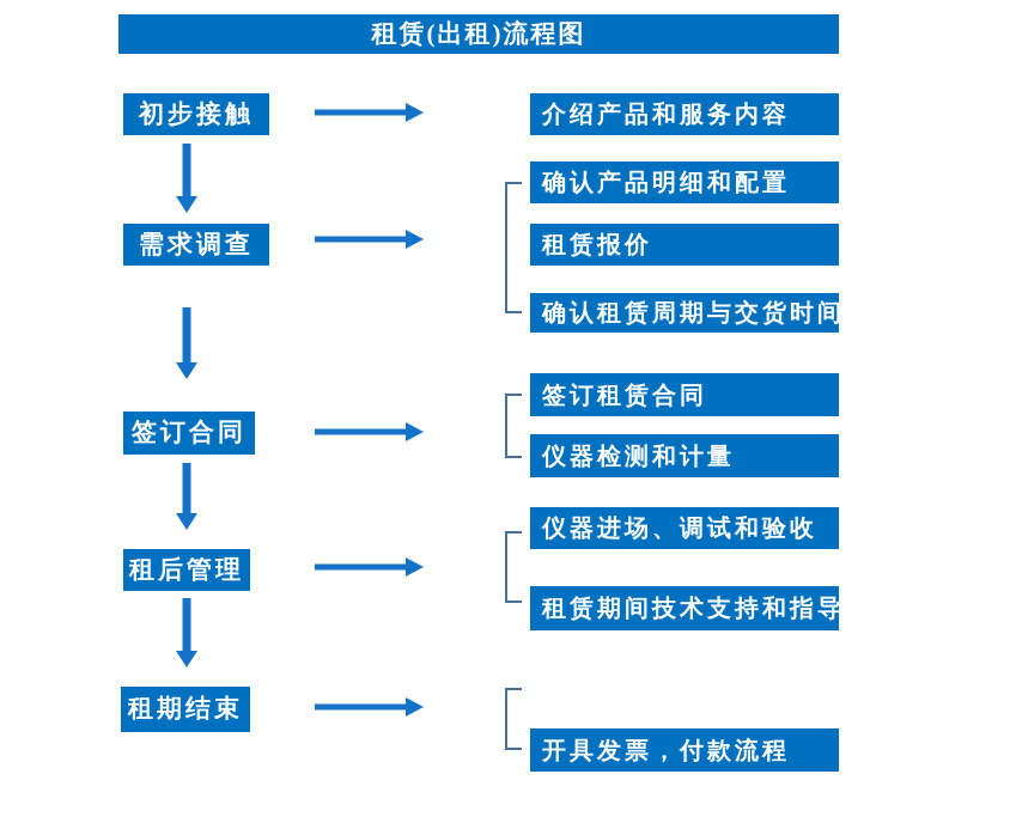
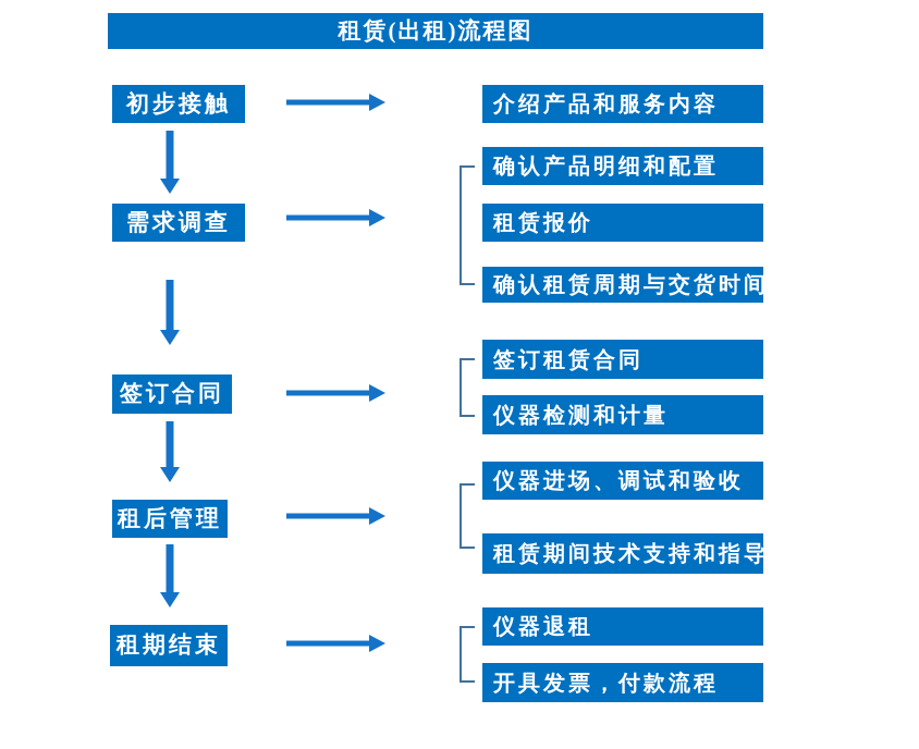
  租赁(出租)流程图
  初步接触
  需求调查
  签订合同
  租后管理
  租期结束
  介绍产品和服务内容
  确认产品明细和配置
  租赁报价
  确认租赁周期与交货时间
  签订租赁合同
  仪器检测和计量
  仪器进场、调试和验收
  租赁期间技术支持和指导
+ 仪器退租
  开具发票，付款流程
